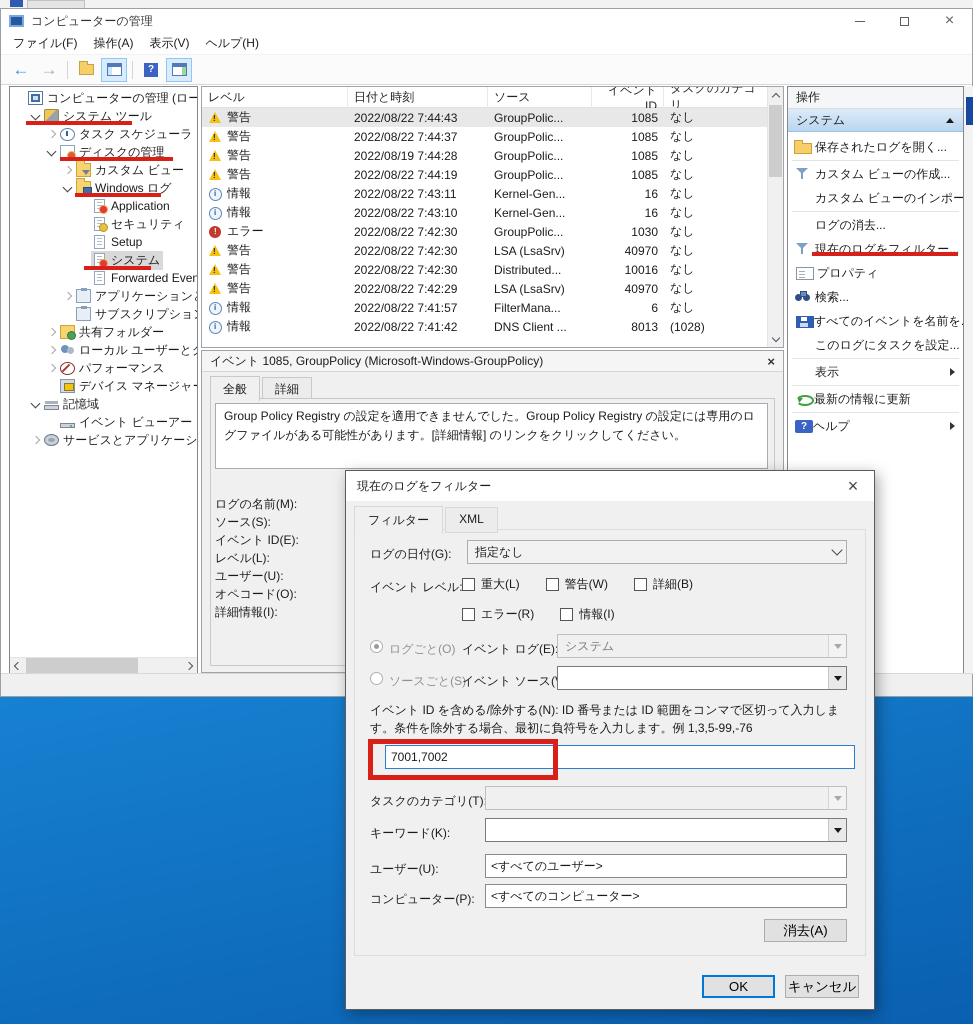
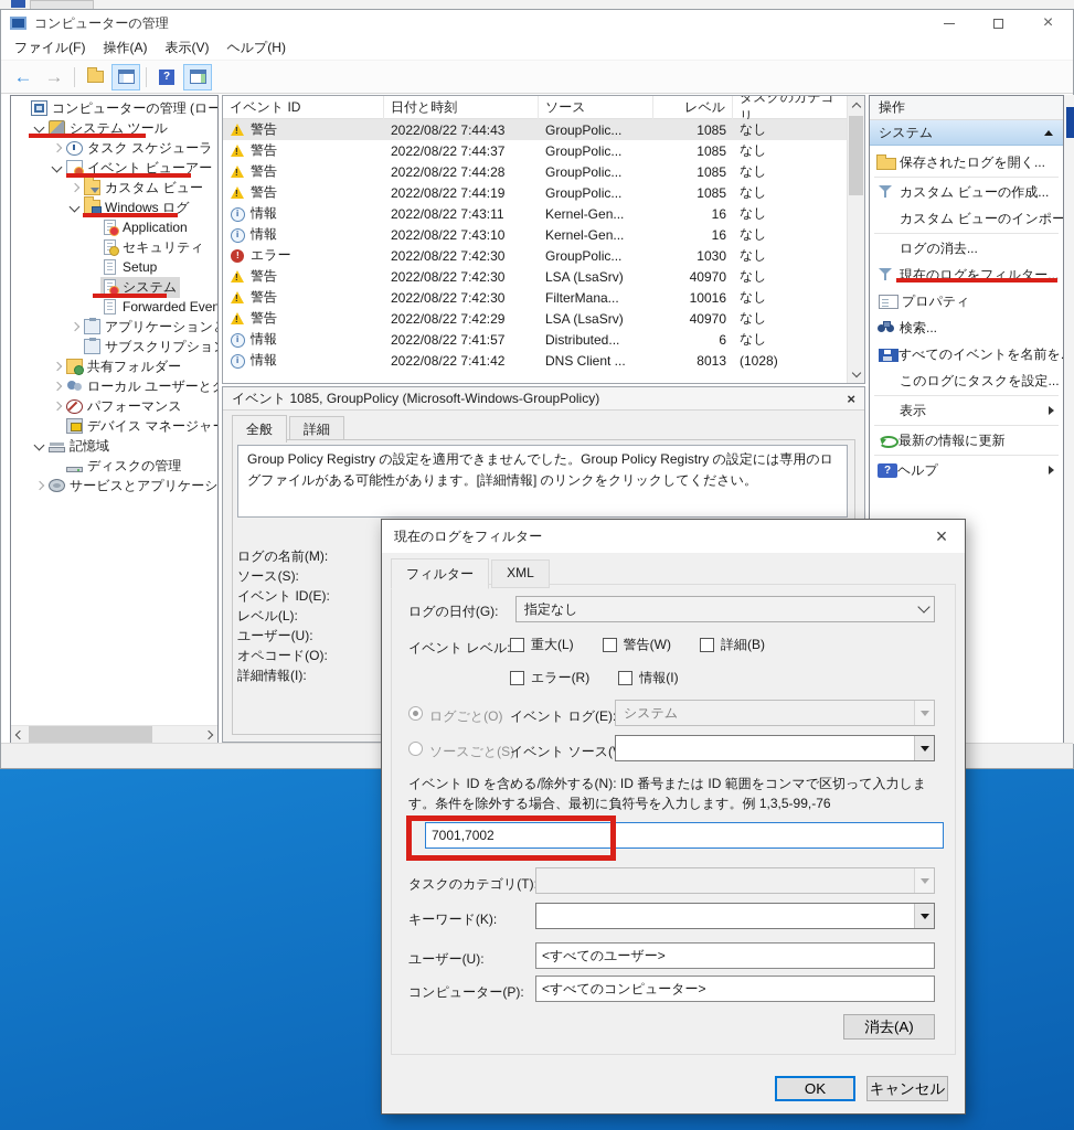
  コンピューターの管理
  ファイル(F)
  操作(A)
  表示(V)
  ヘルプ(H)
  コンピューターの管理 (ロー
  システム ツール
  タスク スケジューラ
- ディスクの管理
+ イベント ビューアー
  カスタム ビュー
  Windows ログ
  Application
  セキュリティ
  Setup
  システム
  Forwarded Even
  サブスクリプショ
  共有フォルダー
  パフォーマンス
  デバイス マネージャ
  記憶域
- イベント ビューアー
+ ディスクの管理
  サービスとアプリケーシ
- レベル
+ イベント ID
  日付と時刻
  ソース
- イベント ID
+ レベル
  タスクのカテゴリ
  警告
  2022/08/22 7:44:43
  GroupPolic...
  1085
  なし
  警告
  2022/08/22 7:44:37
  GroupPolic...
  1085
  なし
  警告
- 2022/08/19 7:44:28
+ 2022/08/22 7:44:28
  GroupPolic...
  1085
  なし
  警告
  2022/08/22 7:44:19
  GroupPolic...
  1085
  なし
  情報
  2022/08/22 7:43:11
  Kernel-Gen...
  16
  なし
  情報
  2022/08/22 7:43:10
  Kernel-Gen...
  16
  なし
  エラー
  2022/08/22 7:42:30
  GroupPolic...
  1030
  なし
  警告
  2022/08/22 7:42:30
  LSA (LsaSrv)
  40970
  なし
  警告
  2022/08/22 7:42:30
- Distributed...
+ FilterMana...
  10016
  なし
  警告
  2022/08/22 7:42:29
  LSA (LsaSrv)
  40970
  なし
  情報
  2022/08/22 7:41:57
- FilterMana...
+ Distributed...
  6
  なし
  情報
  2022/08/22 7:41:42
  DNS Client ...
  8013
  (1028)
  イベント 1085, GroupPolicy (Microsoft-Windows-GroupPolicy)
  全般
  詳細
  Group Policy Registry の設定を適用できませんでした。Group Policy Registry の設定には専用のログファイルがある可能性があります。[詳細情報] のリンクをクリックしてください。
  ログの名前(M):
  ソース(S):
  イベント ID(E):
  レベル(L):
  ユーザー(U):
  オペコード(O):
  詳細情報(I):
  操作
  システム
  保存されたログを開く...
  カスタム ビューの作成...
  カスタム ビューのインポー
  ログの消去...
  現在のログをフィルター...
  プロパティ
  検索...
  すべてのイベントを名前を.
  このログにタスクを設定...
  表示
  最新の情報に更新
  ヘルプ
  現在のログをフィルター
  フィルター
  XML
  ログの日付(G):
  指定なし
  イベント レベル:
  重大(L)
  警告(W)
  詳細(B)
  エラー(R)
  情報(I)
  ログごと(O)
  イベント ログ(E)
  システム
  ソースごと(S)
  イベント ソース(
  イベント ID を含める/除外する(N): ID 番号または ID 範囲をコンマで区切って入力します。条件を除外する場合、最初に負符号を入力します。例 1,3,5-99,-76
  7001,7002
  タスクのカテゴリ(T)
  キーワード(K):
  ユーザー(U):
  <すべてのユーザー>
  コンピューター(P):
  <すべてのコンピューター>
  消去(A)
  OK
  キャンセル
